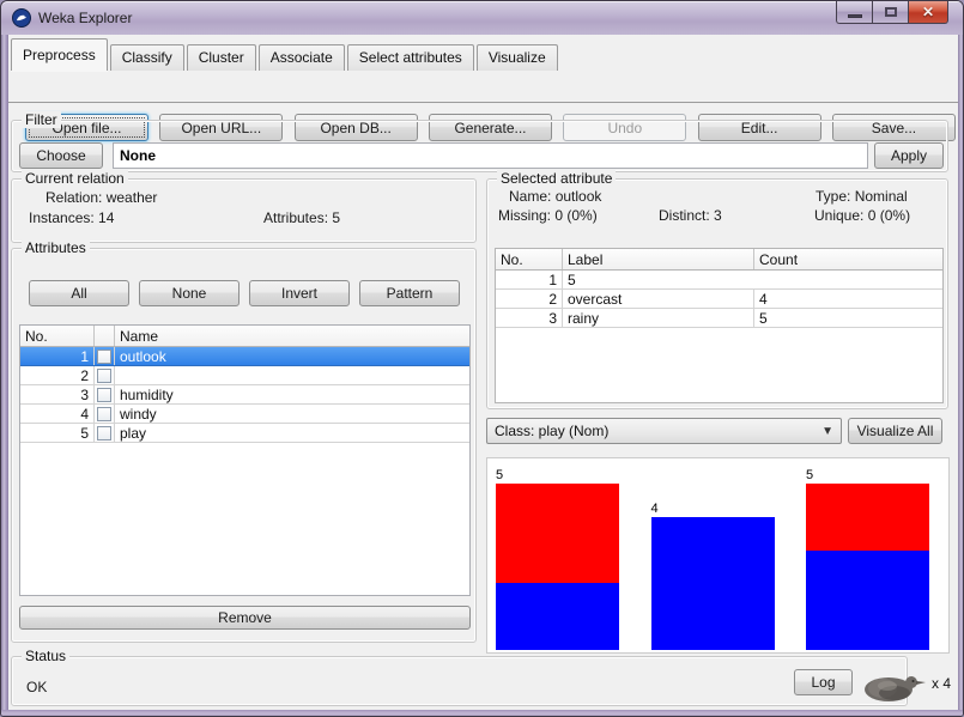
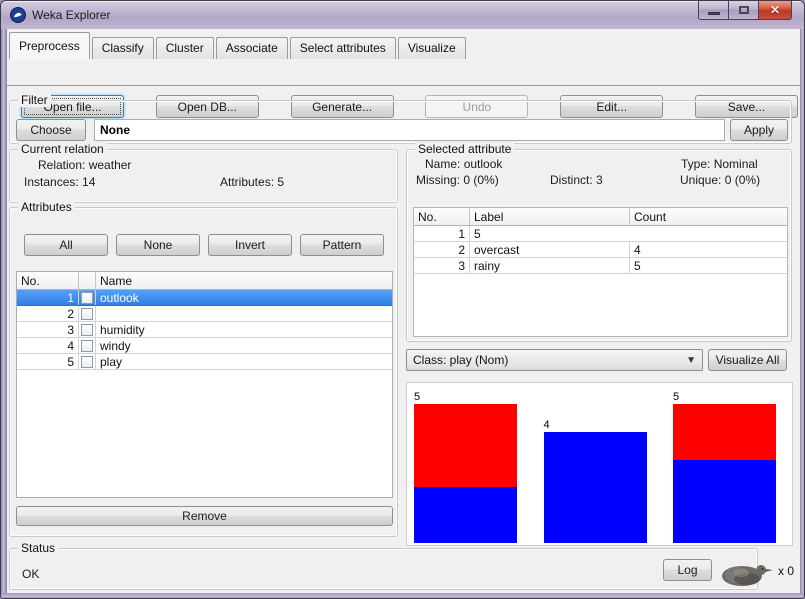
  Weka Explorer
  ✕
  Preprocess
  Classify
  Cluster
  Associate
  Select attributes
  Visualize
  pen file...
- Open URL...
  Open DB...
  Generate...
  Undo
  Edit...
  Save...
  Filter
  Choose
  None
  Apply
  Current relation
  Relation: weather
  Instances: 14
  Attributes: 5
  Attributes
  All
  None
  Invert
  Pattern
  No.
  Name
  1
  outlook
  2
  3
  humidity
  4
  windy
  5
  play
  Remove
  Selected attribute
  Name: outlook
  Type: Nominal
  Missing: 0 (0%)
  Distinct: 3
  Unique: 0 (0%)
  No.
  Label
  Count
  1
  5
  2
  overcast
  4
  3
  rainy
  5
  Class: play (Nom)
  ▼
  Visualize All
  5
  4
  5
  Status
  OK
  Log
- x 4
+ x 0
